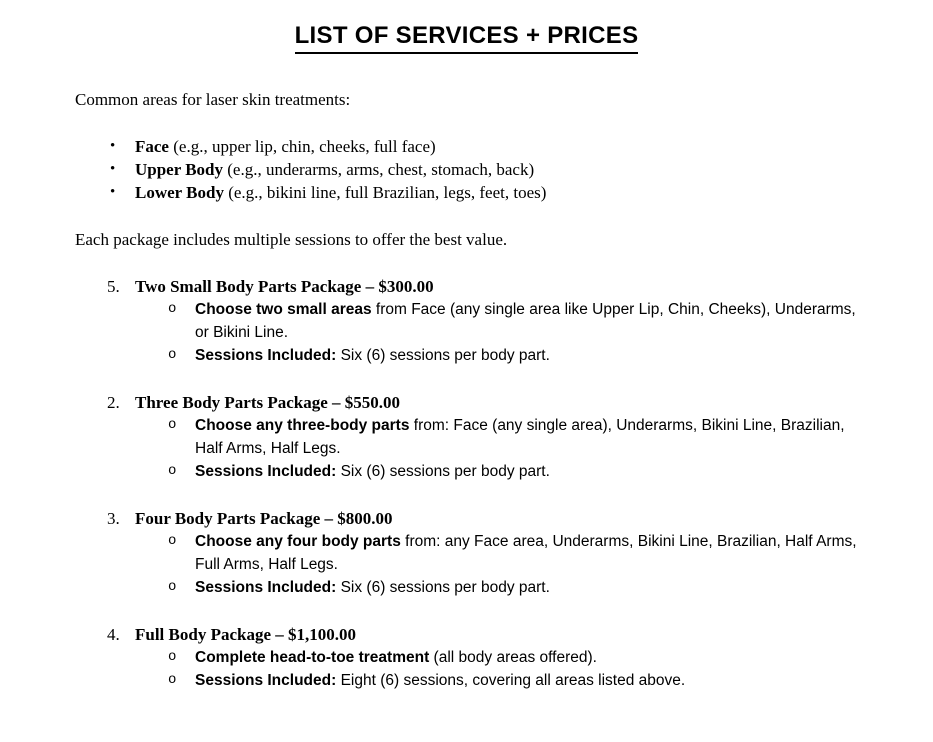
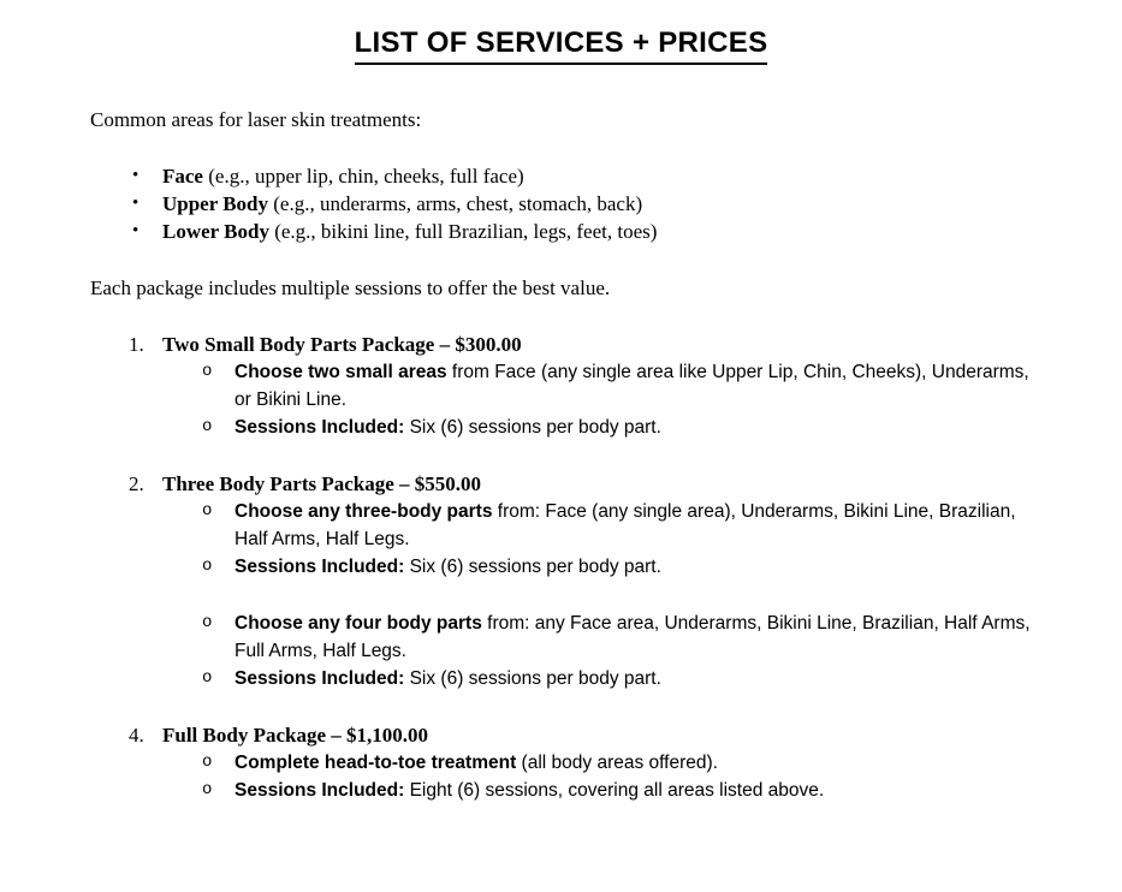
  LIST OF SERVICES + PRICES
  Common areas for laser skin treatments:
  •
  Face (e.g., upper lip, chin, cheeks, full face)
  •
  Upper Body (e.g., underarms, arms, chest, stomach, back)
  •
  Lower Body (e.g., bikini line, full Brazilian, legs, feet, toes)
  Each package includes multiple sessions to offer the best value.
- 5.
+ 1.
  Two Small Body Parts Package – $300.00
  o
  Choose two small areas from Face (any single area like Upper Lip, Chin, Cheeks), Underarms, or Bikini Line.
  o
  Sessions Included: Six (6) sessions per body part.
  2.
  Three Body Parts Package – $550.00
  o
  Choose any three-body parts from: Face (any single area), Underarms, Bikini Line, Brazilian, Half Arms, Half Legs.
  o
  Sessions Included: Six (6) sessions per body part.
- 3.
- Four Body Parts Package – $800.00
  o
  Choose any four body parts from: any Face area, Underarms, Bikini Line, Brazilian, Half Arms, Full Arms, Half Legs.
  o
  Sessions Included: Six (6) sessions per body part.
  4.
  Full Body Package – $1,100.00
  o
  Complete head-to-toe treatment (all body areas offered).
  o
  Sessions Included: Eight (6) sessions, covering all areas listed above.
